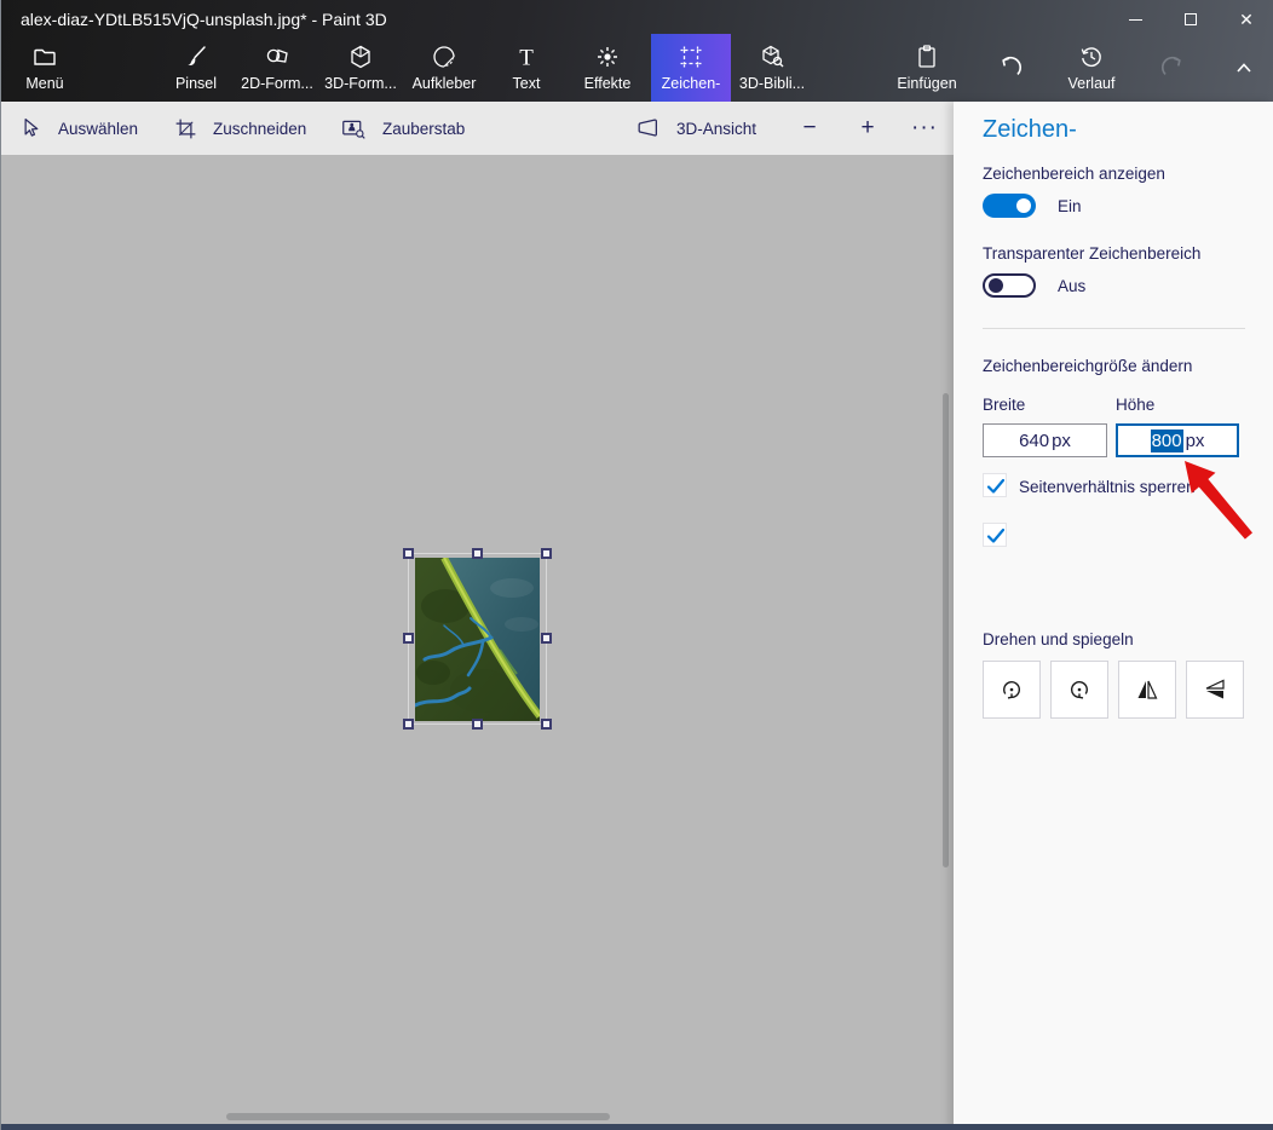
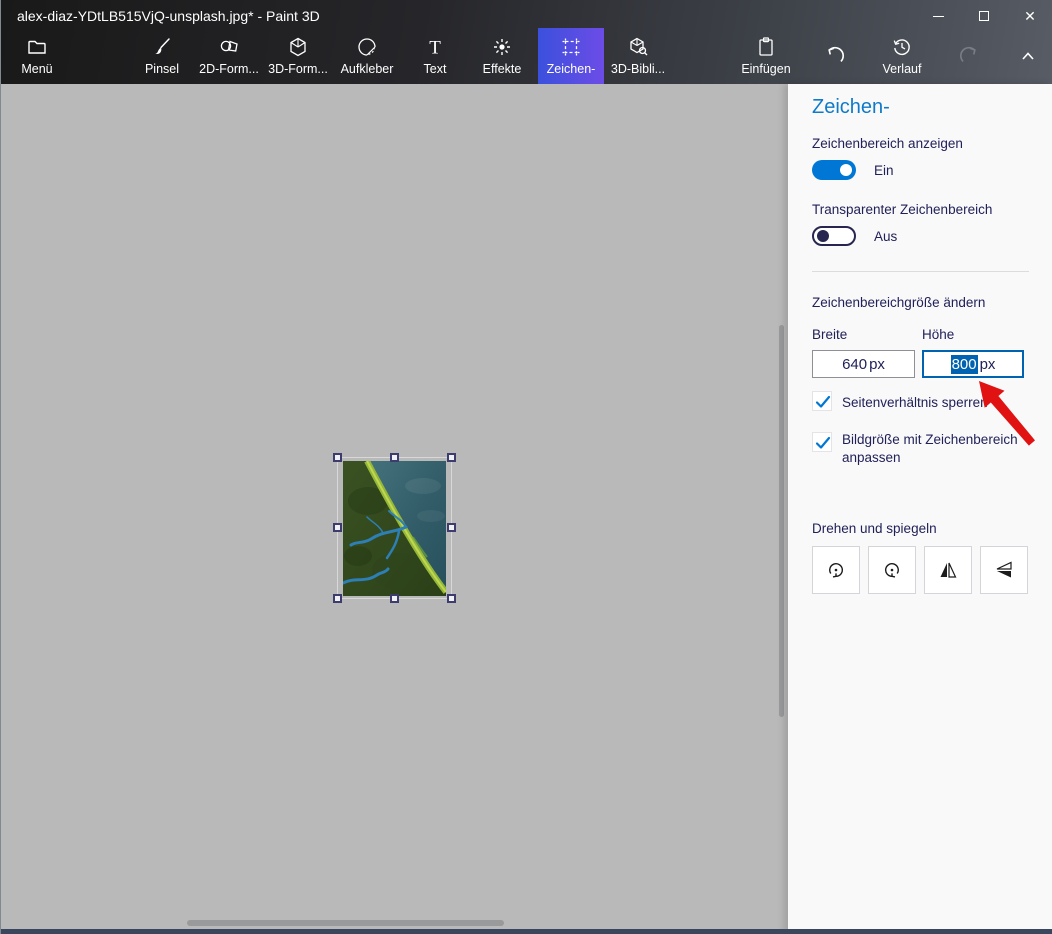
  alex-diaz-YDtLB515VjQ-unsplash.jpg* - Paint 3D
  ✕
  Menü
  Pinsel
  2D-Form...
  3D-Form...
  Aufkleber
  T
  Text
  Effekte
  Zeichen-
  3D-Bibli...
  Einfügen
  Verlauf
- Auswählen
- Zuschneiden
- Zauberstab
- 3D-Ansicht
- −
- +
- ···
  Zeichen-
  Zeichenbereich anzeigen
  Ein
  Transparenter Zeichenbereich
  Aus
  Zeichenbereichgröße ändern
  Breite
  Höhe
  640
  px
  800
  px
  Seitenverhältnis sperre
+ Bildgröße mit Zeichenbereich anpassen
  Drehen und spiegeln
